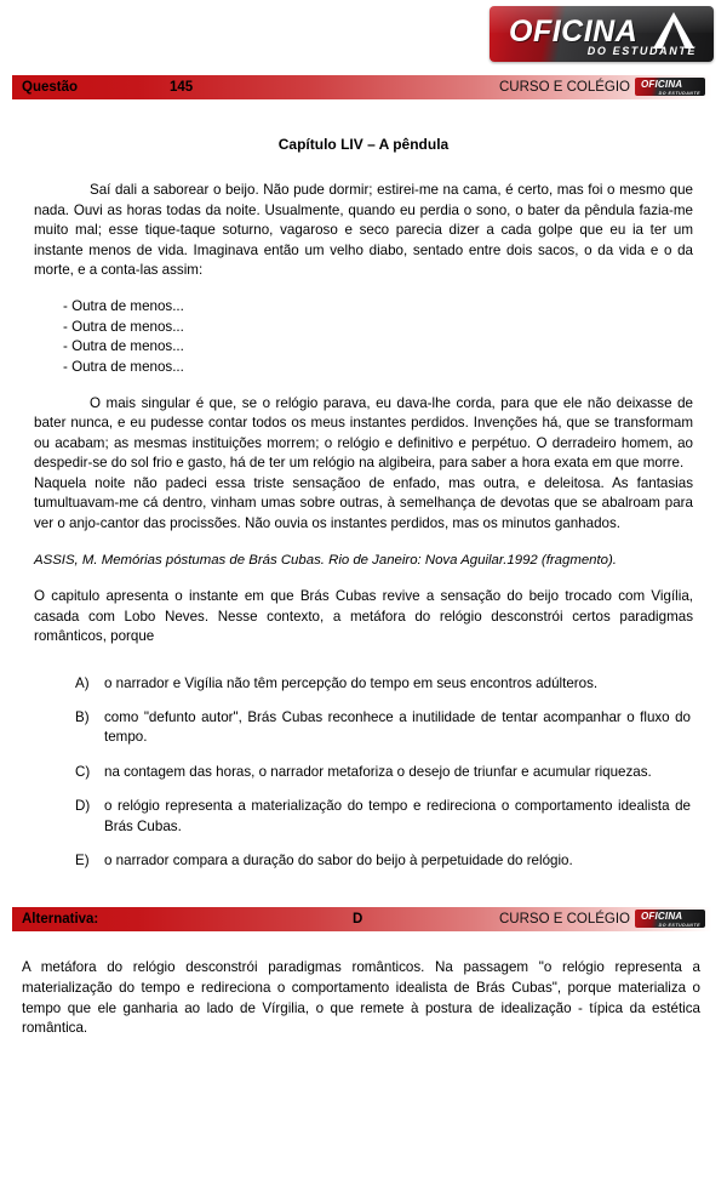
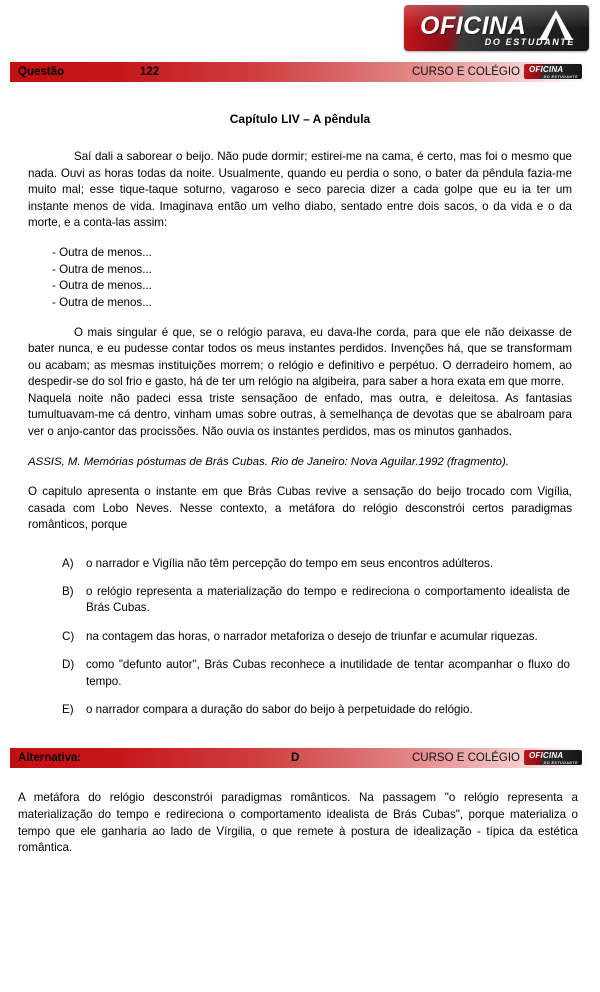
  OFICINA
  DO ESTUDANTE
  Questão
- 145
+ 122
  CURSO E COLÉGIO
  OFICINA
  Capítulo LIV – A pêndula
  Saí dali a saborear o beijo. Não pude dormir; estirei-me na cama, é certo, mas foi o mesmo que nada. Ouvi as horas todas da noite. Usualmente, quando eu perdia o sono, o bater da pêndula fazia-me muito mal; esse tique-taque soturno, vagaroso e seco parecia dizer a cada golpe que eu ia ter um instante menos de vida. Imaginava então um velho diabo, sentado entre dois sacos, o da vida e o da morte, e a conta-las assim:
  - Outra de menos...
  - Outra de menos...
  - Outra de menos...
  - Outra de menos...
  O mais singular é que, se o relógio parava, eu dava-lhe corda, para que ele não deixasse de bater nunca, e eu pudesse contar todos os meus instantes perdidos. Invenções há, que se transformam ou acabam; as mesmas instituições morrem; o relógio e definitivo e perpétuo. O derradeiro homem, ao despedir-se do sol frio e gasto, há de ter um relógio na algibeira, para saber a hora exata em que morre.
  Naquela noite não padeci essa triste sensaçãoo de enfado, mas outra, e deleitosa. As fantasias tumultuavam-me cá dentro, vinham umas sobre outras, à semelhança de devotas que se abalroam para ver o anjo-cantor das procissões. Não ouvia os instantes perdidos, mas os minutos ganhados.
  ASSIS, M. Memórias póstumas de Brás Cubas. Rio de Janeiro: Nova Aguilar.1992 (fragmento).
  O capitulo apresenta o instante em que Brás Cubas revive a sensação do beijo trocado com Vigília, casada com Lobo Neves. Nesse contexto, a metáfora do relógio desconstrói certos paradigmas românticos, porque
  A)
  o narrador e Vigília não têm percepção do tempo em seus encontros adúlteros.
  B)
- como "defunto autor", Brás Cubas reconhece a inutilidade de tentar acompanhar o fluxo do tempo.
+ o relógio representa a materialização do tempo e redireciona o comportamento idealista de Brás Cubas.
  C)
  na contagem das horas, o narrador metaforiza o desejo de triunfar e acumular riquezas.
  D)
- o relógio representa a materialização do tempo e redireciona o comportamento idealista de Brás Cubas.
+ como "defunto autor", Brás Cubas reconhece a inutilidade de tentar acompanhar o fluxo do tempo.
  E)
  o narrador compara a duração do sabor do beijo à perpetuidade do relógio.
  Alternativa:
  D
  CURSO E COLÉGIO
  OFICINA
  A metáfora do relógio desconstrói paradigmas românticos. Na passagem "o relógio representa a materialização do tempo e redireciona o comportamento idealista de Brás Cubas", porque materializa o tempo que ele ganharia ao lado de Vírgilia, o que remete à postura de idealização - típica da estética romântica.
